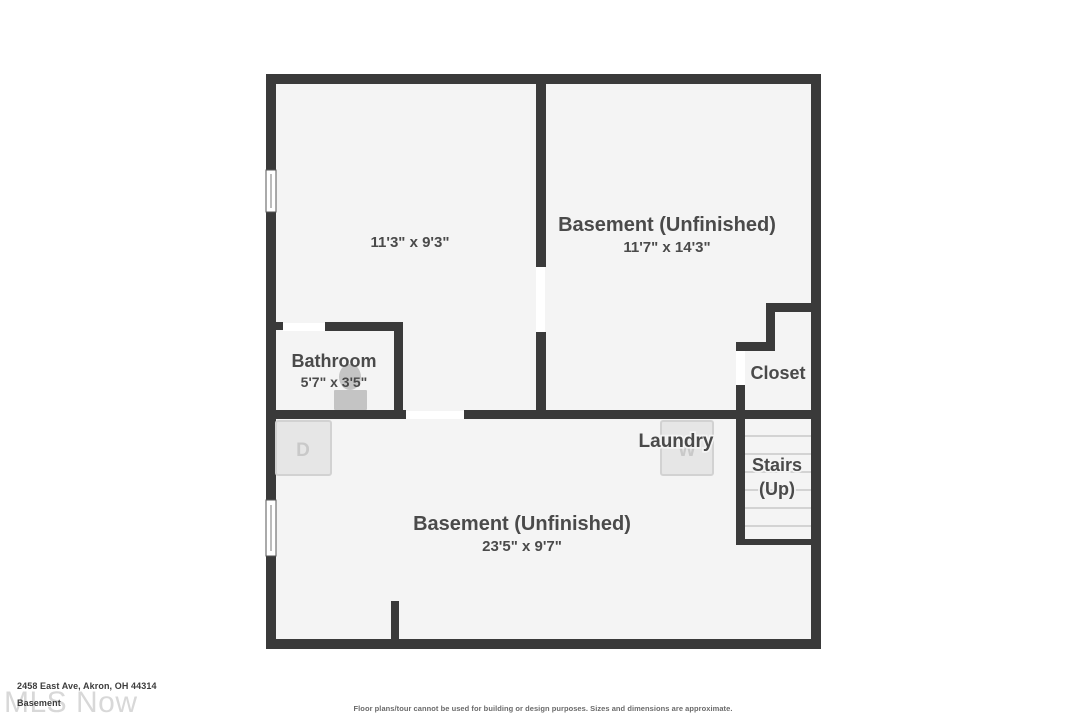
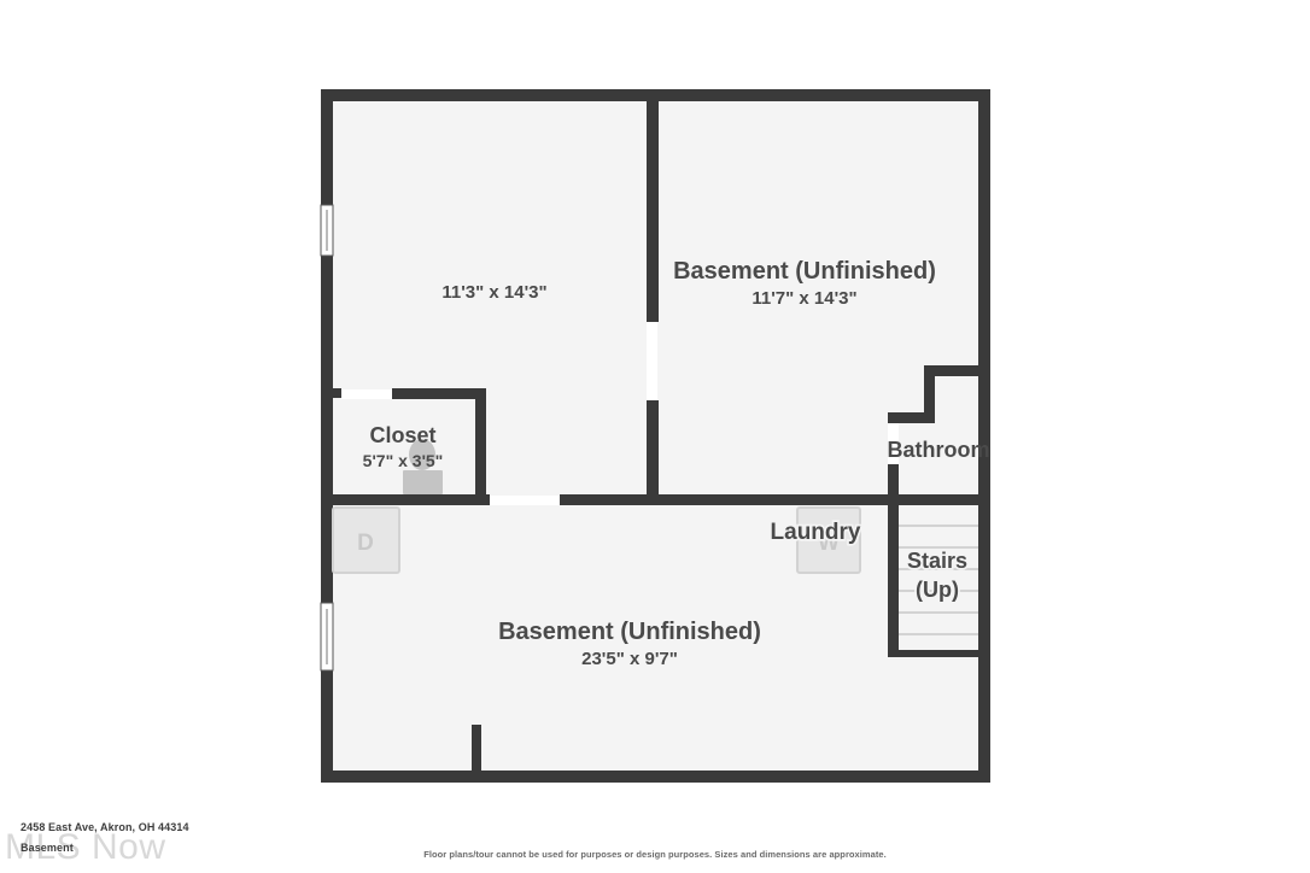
  D
  W
- 11'3" x 9'3"
+ 11'3" x 14'3"
  Basement (Unfinished)
  11'7" x 14'3"
- Bathroom
+ Closet
  5'7" x 3'5"
- Closet
+ Bathroom
  Laundry
  Stairs
  (Up)
  Basement (Unfinished)
  23'5" x 9'7"
  MLS Now
  2458 East Ave, Akron, OH 44314
  Basement
- Floor plans/tour cannot be used for building or design purposes. Sizes and dimensions are approximate.
+ Floor plans/tour cannot be used for purposes or design purposes. Sizes and dimensions are approximate.
